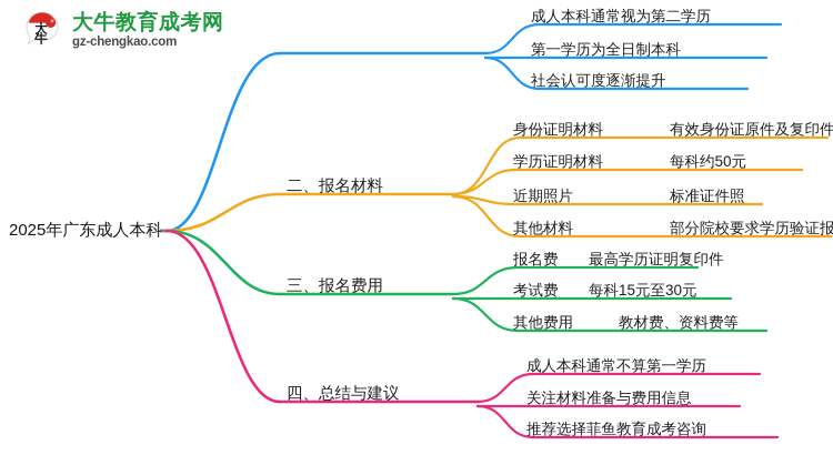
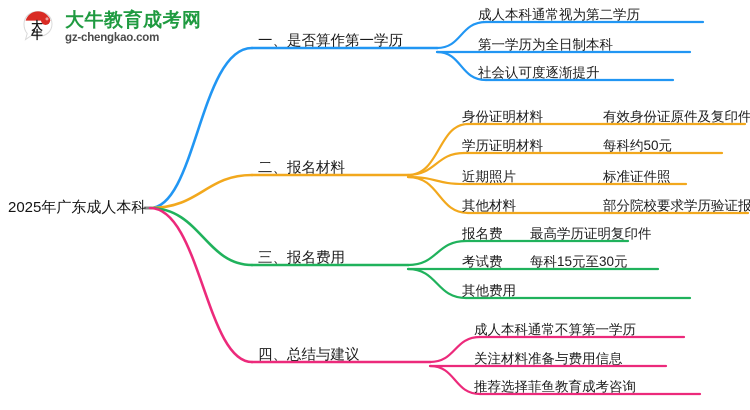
  大
  牛
  大牛教育成考网
  gz-chengkao.com
  2025年广东成人本科
+ 一、是否算作第一学历
  成人本科通常视为第二学历
  第一学历为全日制本科
  社会认可度逐渐提升
  二、报名材料
  身份证明材料
  有效身份证原件及复印件
  学历证明材料
  每科约50元
  近期照片
  标准证件照
  其他材料
  部分院校要求学历验证报
  三、报名费用
  报名费
  最高学历证明复印件
  考试费
  每科15元至30元
  其他费用
- 教材费、资料费等
  四、总结与建议
  成人本科通常不算第一学历
  关注材料准备与费用信息
  推荐选择菲鱼教育成考咨询
